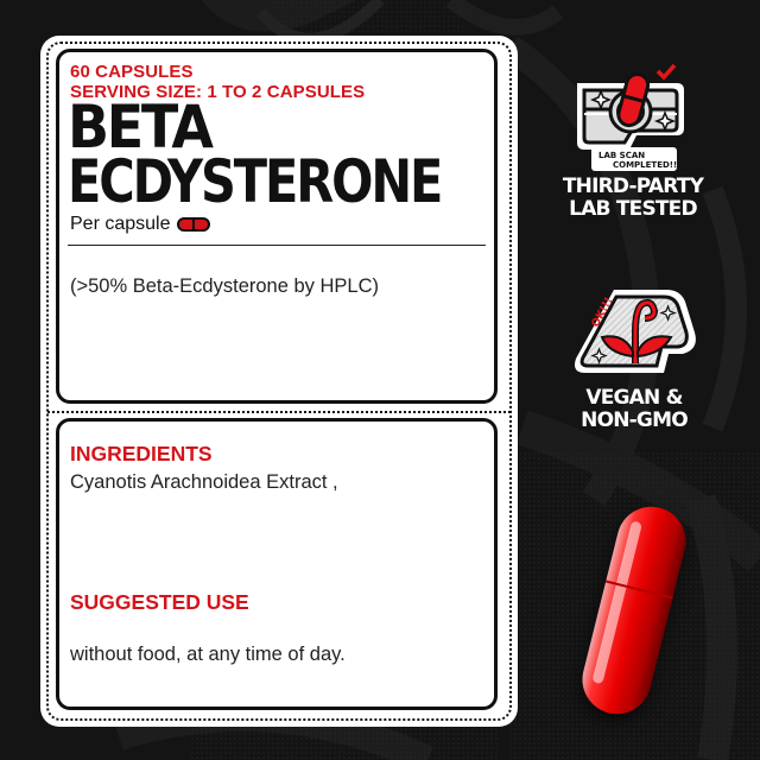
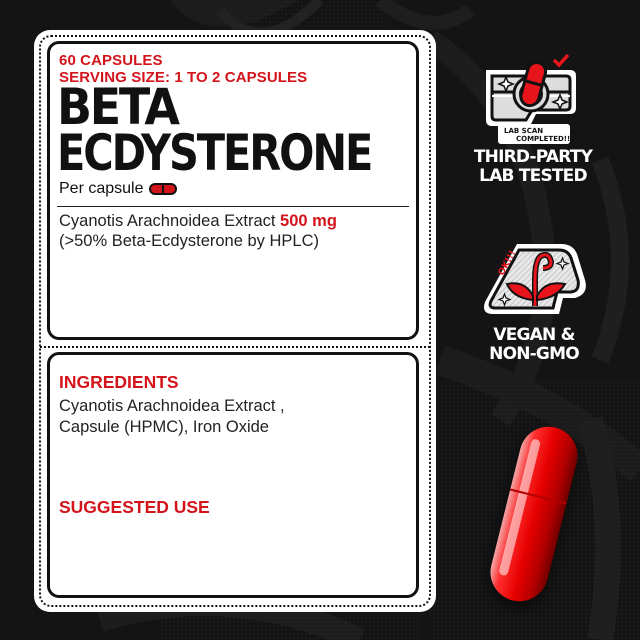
  60 CAPSULES
  SERVING SIZE: 1 TO 2 CAPSULES
  BETA
  ECDYSTERONE
  Per capsule
+ Cyanotis Arachnoidea Extract 500 mg
  (>50% Beta-Ecdysterone by HPLC)
  INGREDIENTS
  Cyanotis Arachnoidea Extract ,
+ Capsule (HPMC), Iron Oxide
  SUGGESTED USE
- without food, at any time of day.
  LAB SCAN
  COMPLETED!!!
  THIRD-PARTY
  LAB TESTED
  VEGAN &
  NON-GMO
